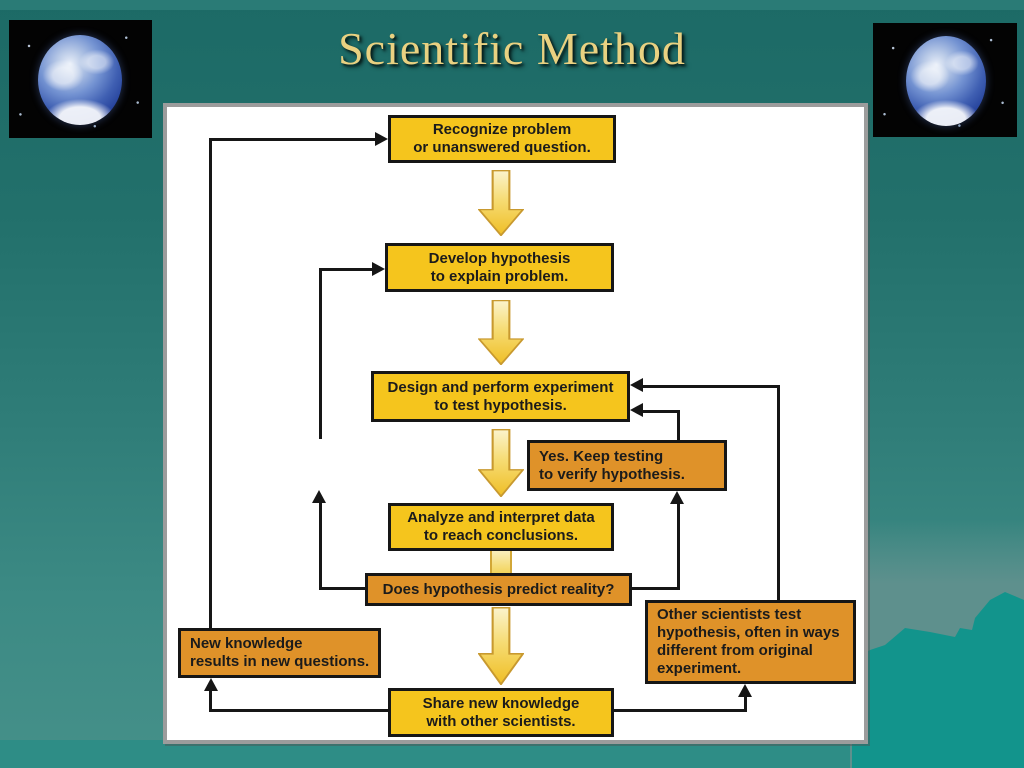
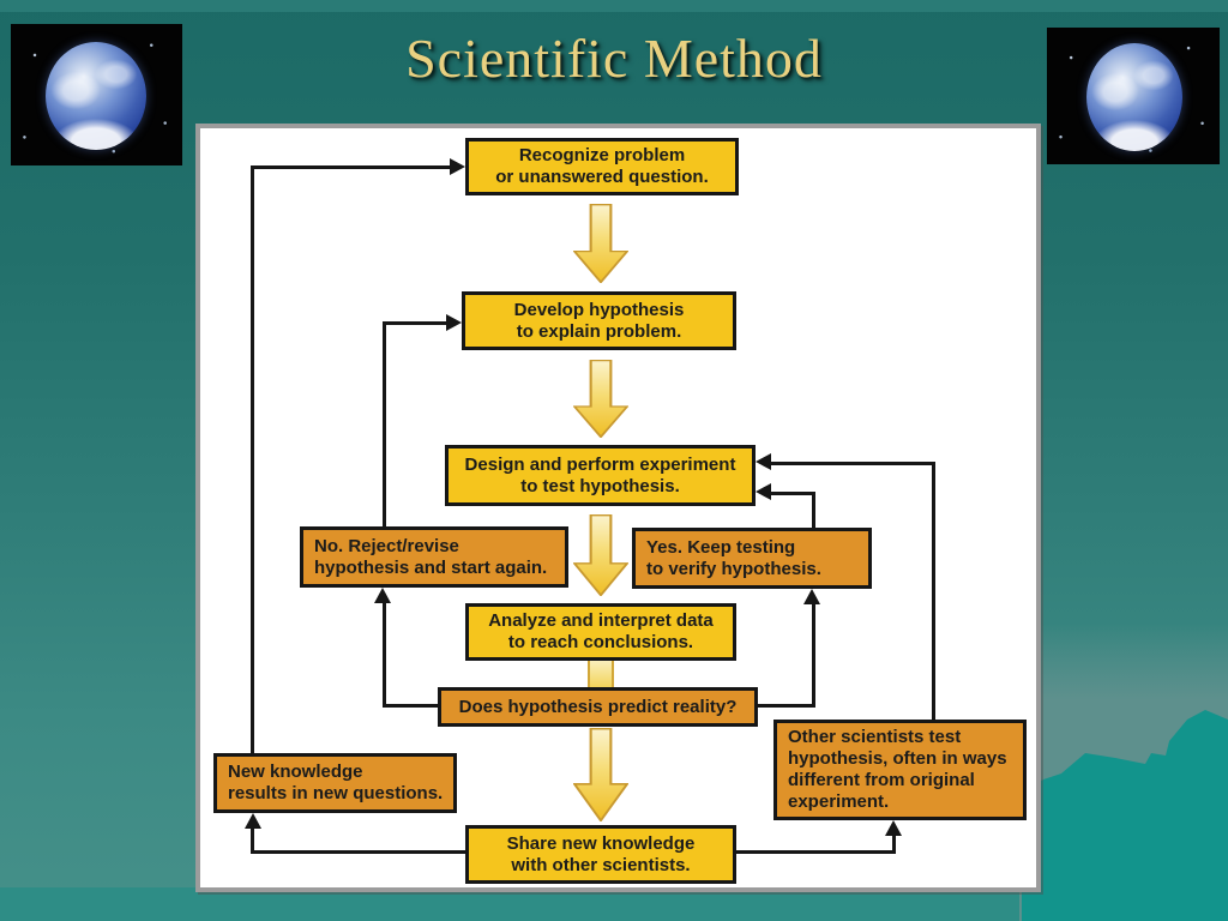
  Scientific Method
  Recognize problem
  or unanswered question.
  Develop hypothesis
  to explain problem.
  Design and perform experiment
  to test hypothesis.
+ No. Reject/revise
+ hypothesis and start again.
  Yes. Keep testing
  to verify hypothesis.
  Analyze and interpret data
  to reach conclusions.
  Does hypothesis predict reality?
  New knowledge
  results in new questions.
  Other scientists test
  hypothesis, often in ways
  different from original
  experiment.
  Share new knowledge
  with other scientists.
